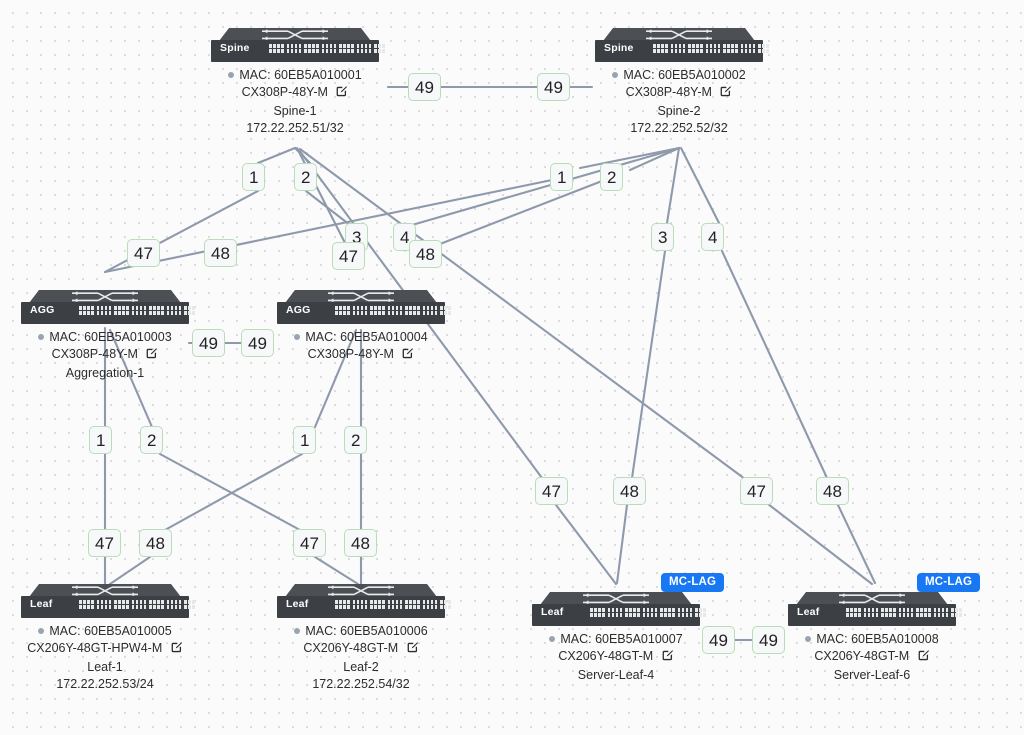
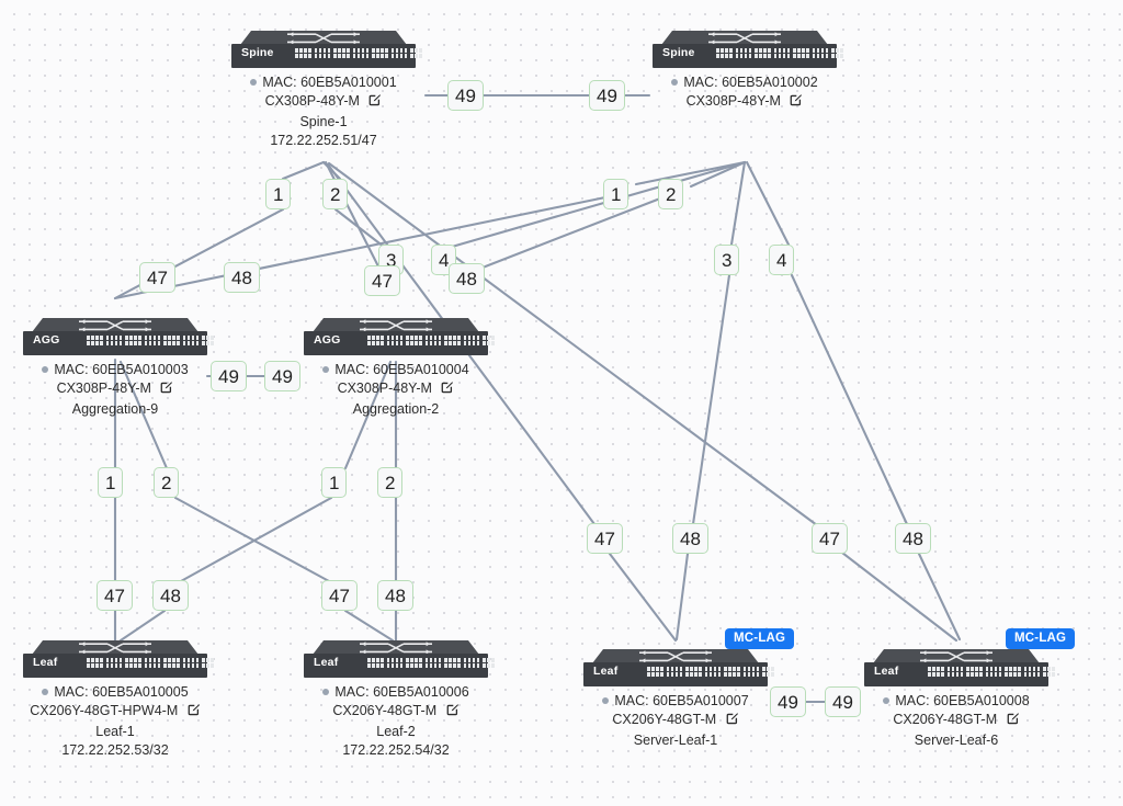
  Spine
  MAC: 60EB5A010001
  CX308P-48Y-M
  Spine-1
- 172.22.252.51/32
+ 172.22.252.51/47
  Spine
  MAC: 60EB5A010002
  CX308P-48Y-M
- Spine-2
- 172.22.252.52/32
  AGG
  MAC: 60EB5A010003
  CX308P-48Y-M
- Aggregation-1
+ Aggregation-9
  AGG
  MAC: 60EB5A010004
  CX308P-48Y-M
+ Aggregation-2
  Leaf
  MAC: 60EB5A010005
  CX206Y-48GT-HPW4-M
  Leaf-1
- 172.22.252.53/24
+ 172.22.252.53/32
  Leaf
  MAC: 60EB5A010006
  CX206Y-48GT-M
  Leaf-2
  172.22.252.54/32
  Leaf
  MAC: 60EB5A010007
  CX206Y-48GT-M
- Server-Leaf-4
+ Server-Leaf-1
  Leaf
  MAC: 60EB5A010008
  CX206Y-48GT-M
  Server-Leaf-6
  49
  49
  1
  2
  1
  2
  47
  48
  3
  47
  4
  48
  3
  4
  49
  49
  1
  2
  1
  2
  47
  48
  47
  48
  47
  48
  47
  48
  49
  49
  MC-LAG
  MC-LAG
